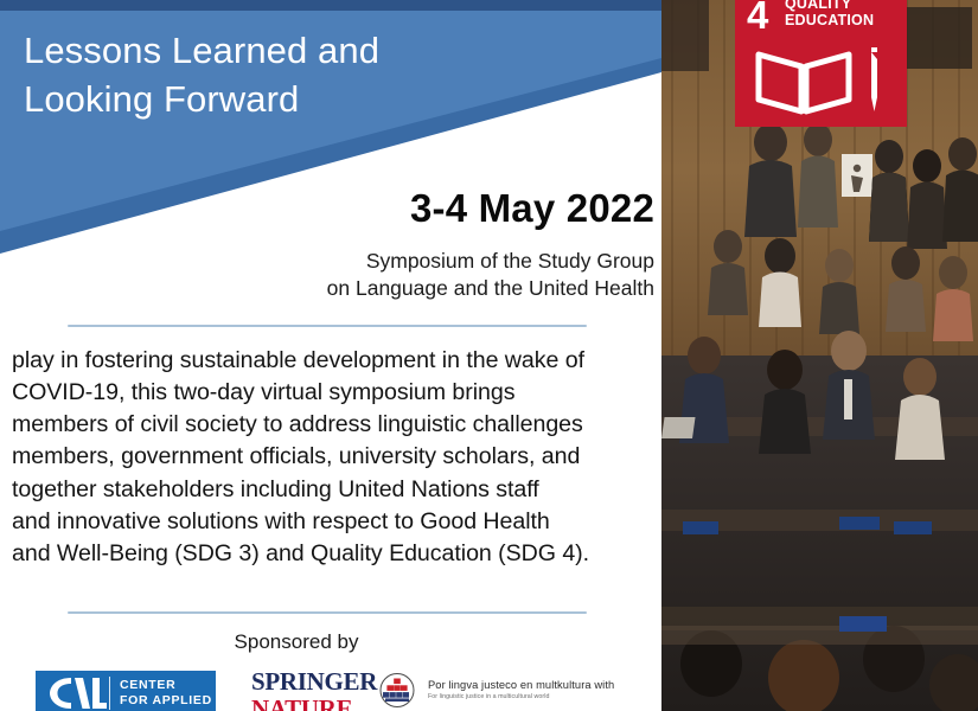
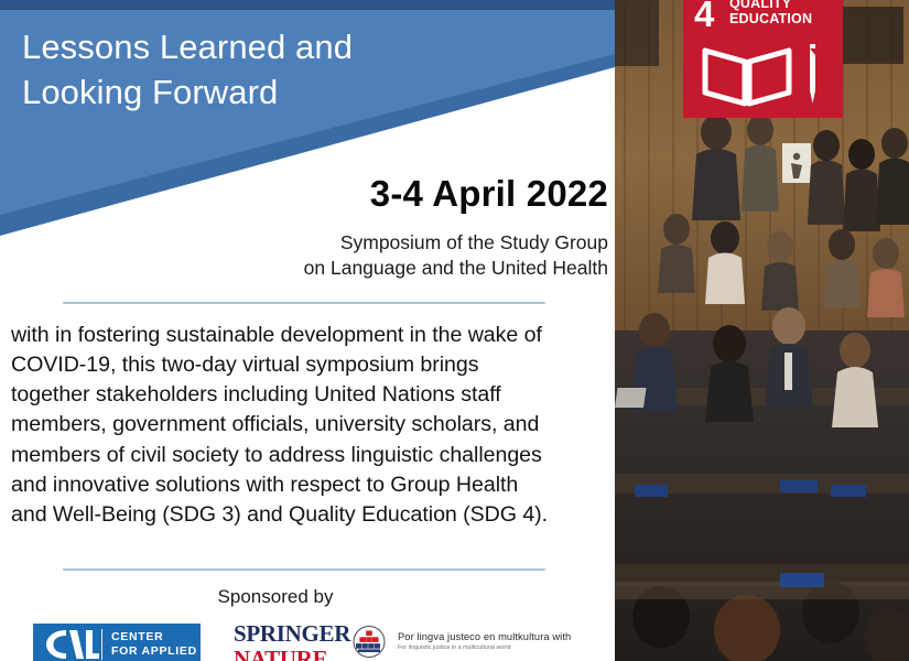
  Lessons Learned and
  Looking Forward
- 3-4 May 2022
+ 3-4 April 2022
  Symposium of the Study Group
  on Language and the United Health
- play in fostering sustainable development in the wake of
+ with in fostering sustainable development in the wake of
  COVID-19, this two-day virtual symposium brings
- members of civil society to address linguistic challenges
+ together stakeholders including United Nations staff
  members, government officials, university scholars, and
- together stakeholders including United Nations staff
+ members of civil society to address linguistic challenges
- and innovative solutions with respect to Good Health
+ and innovative solutions with respect to Group Health
  and Well-Being (SDG 3) and Quality Education (SDG 4).
  Sponsored by
  CENTER
  FOR APPLIED
  SPRINGER
  NATURE
  Por lingva justeco en multkultura with
  4
  QUALITY
  EDUCATION
